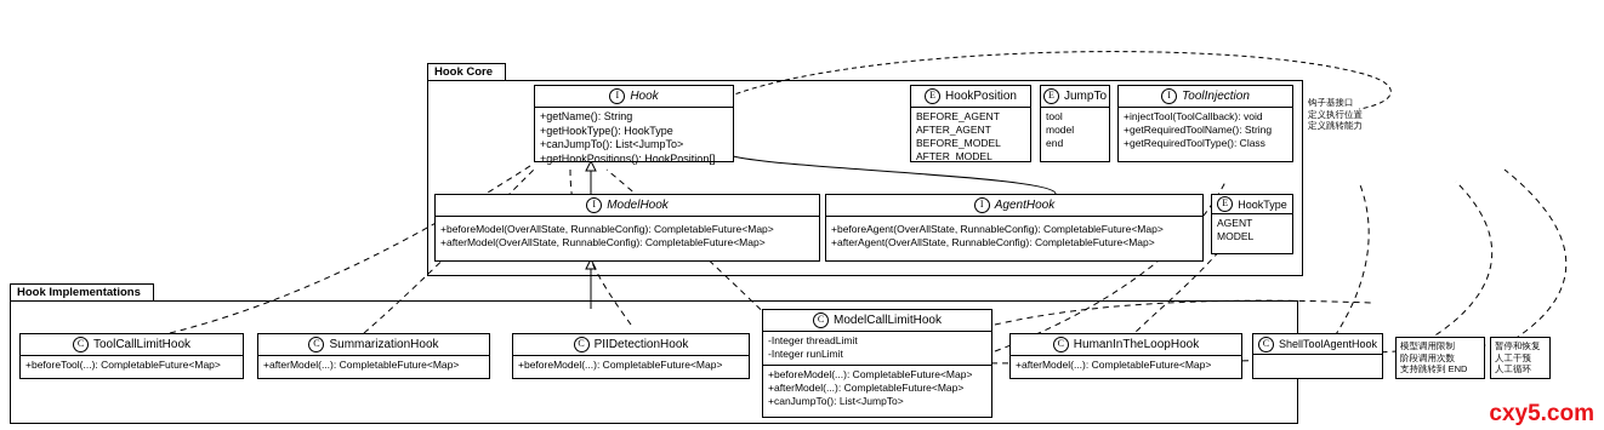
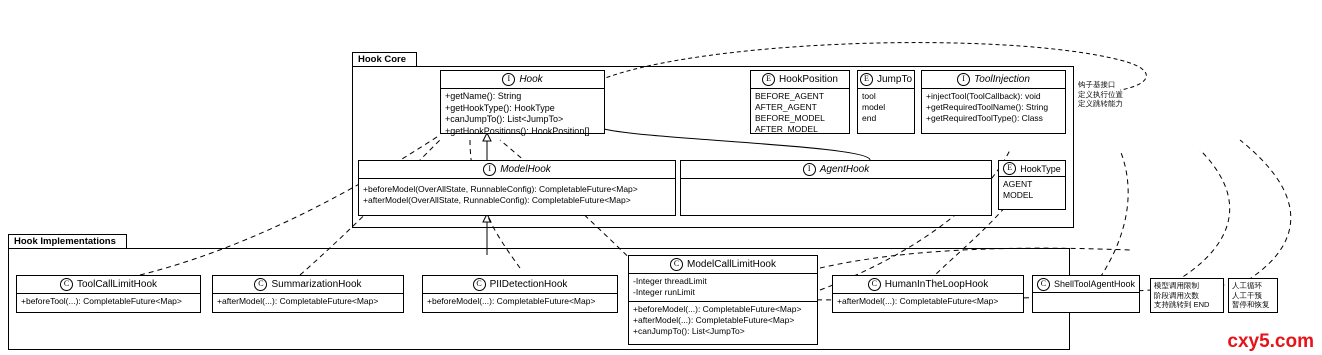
  Hook Core
  I
  Hook
  +getName(): String
  +getHookType(): HookType
  +canJumpTo(): List<JumpTo>
  +getHookPositions(): HookPosition[]
  E
  HookPosition
  BEFORE_AGENT
  AFTER_AGENT
  BEFORE_MODEL
  AFTER_MODEL
  E
  JumpTo
  tool
  model
  end
  I
  ToolInjection
  +injectTool(ToolCallback): void
  +getRequiredToolName(): String
  +getRequiredToolType(): Class
  E
  HookType
  AGENT
  MODEL
  I
  ModelHook
  +beforeModel(OverAllState, RunnableConfig): CompletableFuture<Map>
  +afterModel(OverAllState, RunnableConfig): CompletableFuture<Map>
  I
  AgentHook
- +beforeAgent(OverAllState, RunnableConfig): CompletableFuture<Map>
- +afterAgent(OverAllState, RunnableConfig): CompletableFuture<Map>
  Hook Implementations
  C
  ToolCallLimitHook
  +beforeTool(...): CompletableFuture<Map>
  C
  SummarizationHook
  +afterModel(...): CompletableFuture<Map>
  C
  PIIDetectionHook
  +beforeModel(...): CompletableFuture<Map>
  C
  ModelCallLimitHook
  -Integer threadLimit
  -Integer runLimit
  +beforeModel(...): CompletableFuture<Map>
  +afterModel(...): CompletableFuture<Map>
  +canJumpTo(): List<JumpTo>
  C
  HumanInTheLoopHook
  +afterModel(...): CompletableFuture<Map>
  C
  ShellToolAgentHook
  钩子基接口
  定义执行位置
  定义跳转能力
  模型调用限制
  阶段调用次数
  支持跳转到 END
- 暂停和恢复
+ 人工循环
  人工干预
- 人工循环
+ 暂停和恢复
  cxy5.com
